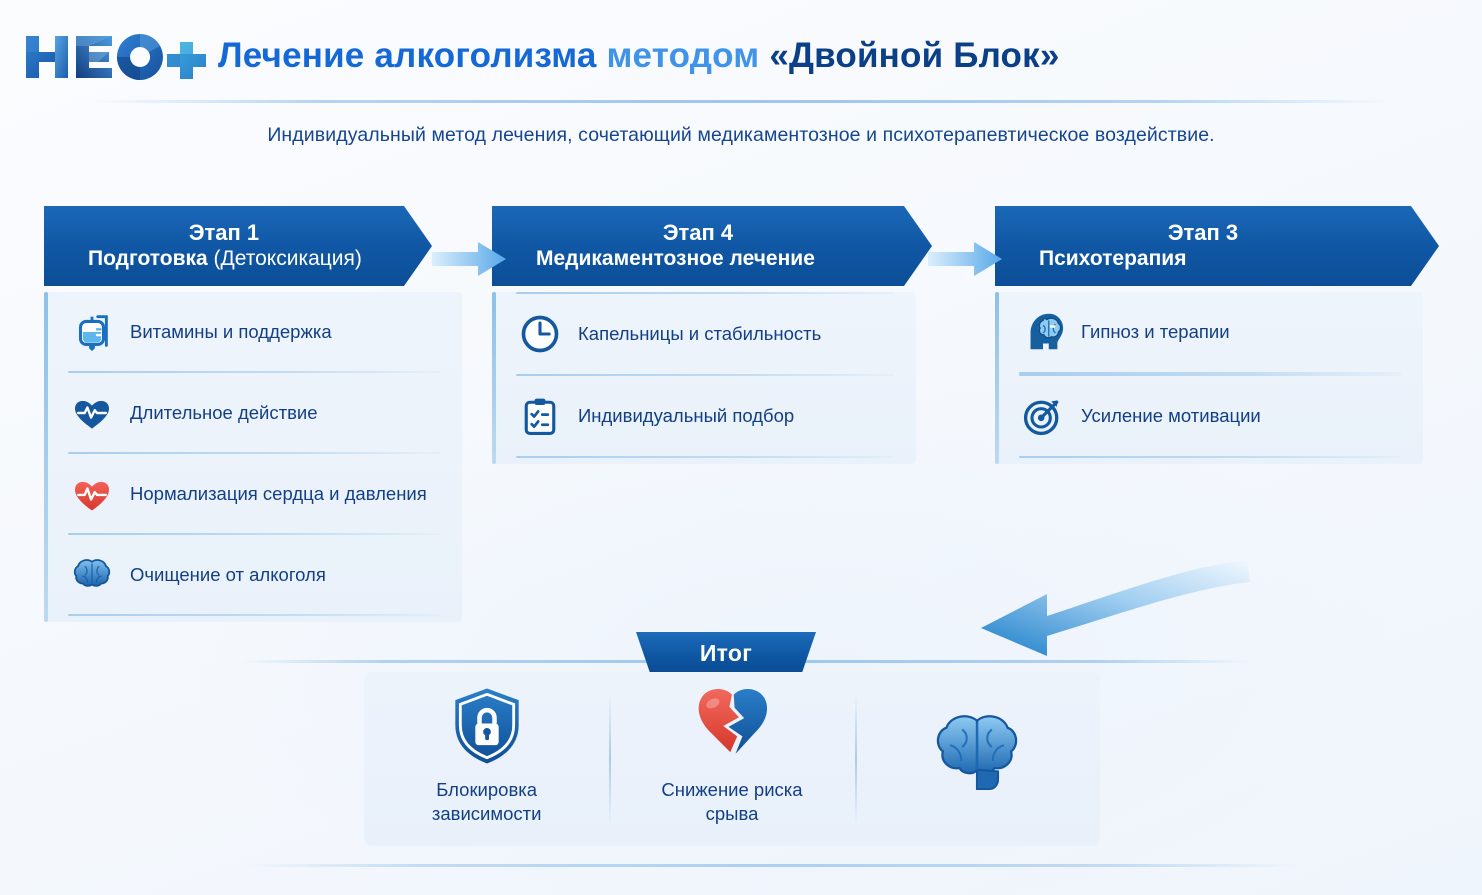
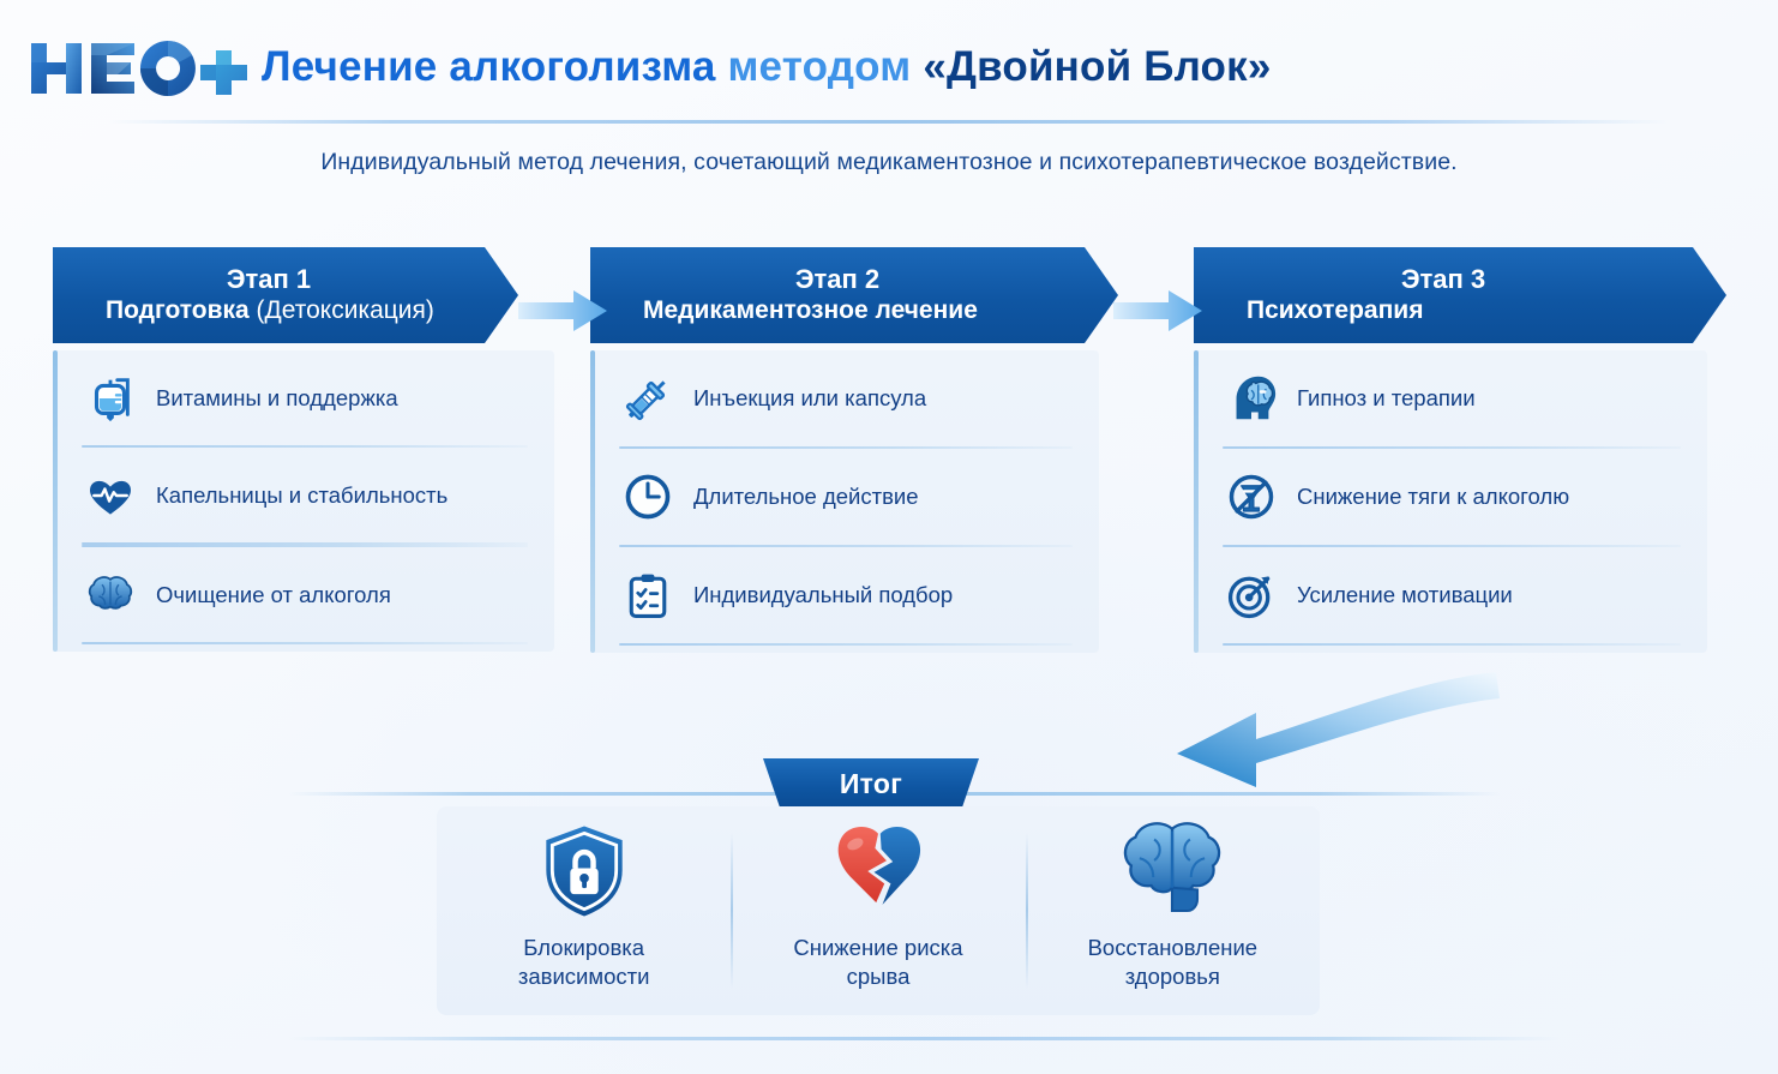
  Лечение алкоголизма методом «Двойной Блок»
  Индивидуальный метод лечения, сочетающий медикаментозное и психотерапевтическое воздействие.
  Этап 1
  Подготовка (Детоксикация)
  Витамины и поддержка
- Длительное действие
+ Капельницы и стабильность
- Нормализация сердца и давления
  Очищение от алкоголя
- Этап 4
+ Этап 2
  Медикаментозное лечение
+ Инъекция или капсула
- Капельницы и стабильность
+ Длительное действие
  Индивидуальный подбор
  Этап 3
  Психотерапия
  Гипноз и терапии
+ Снижение тяги к алкоголю
  Усиление мотивации
  Итог
  Блокировка
  зависимости
  Снижение риска
  срыва
+ Восстановление
+ здоровья
